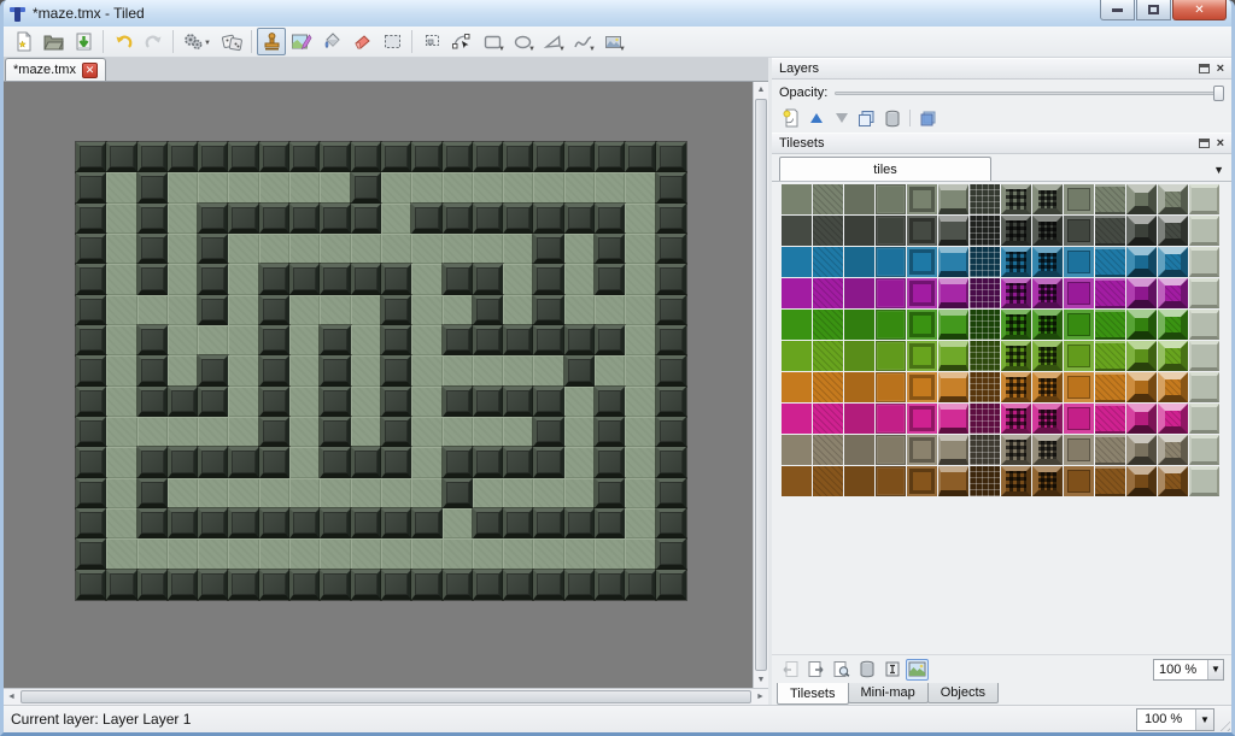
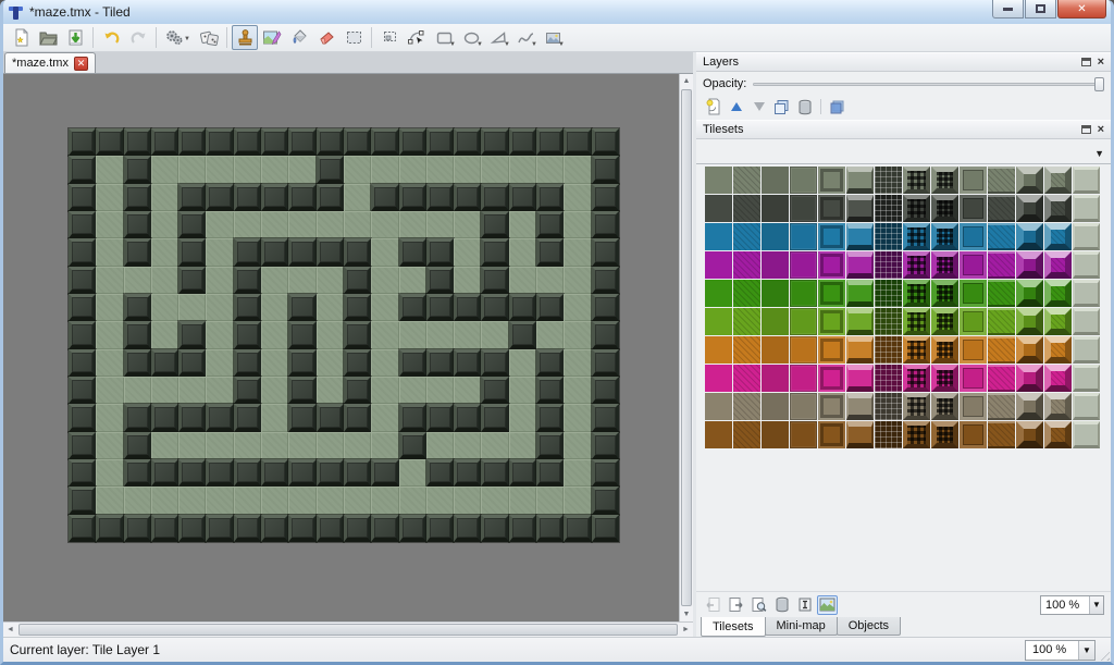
  *maze.tmx - Tiled
  ✕
  *maze.tmx
  ✕
  Layers
  ×
  Opacity:
  Tilesets
  ×
- tiles
  ▼
  100 %
  ▼
  Tilesets
  Mini-map
  Objects
- Current layer: Layer Layer 1
+ Current layer: Tile Layer 1
  100 %
  ▼
